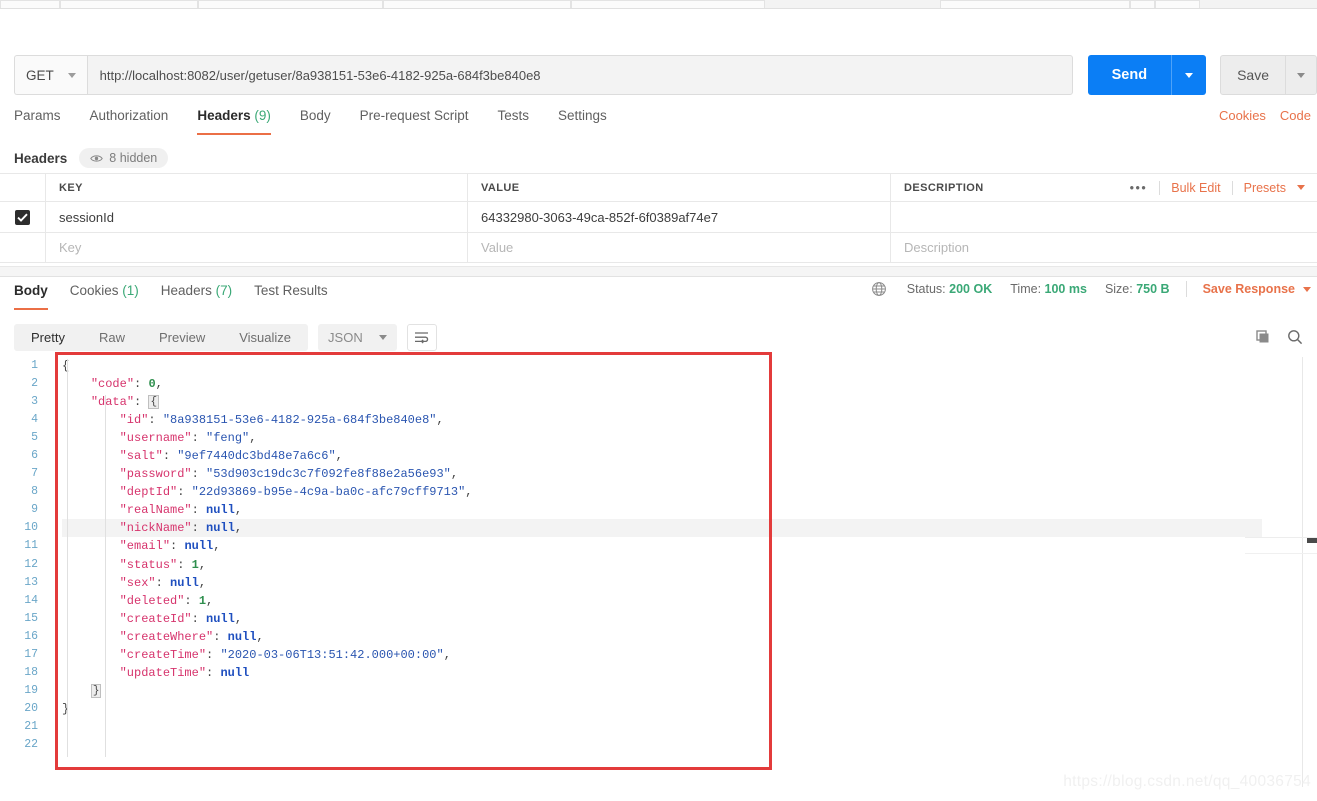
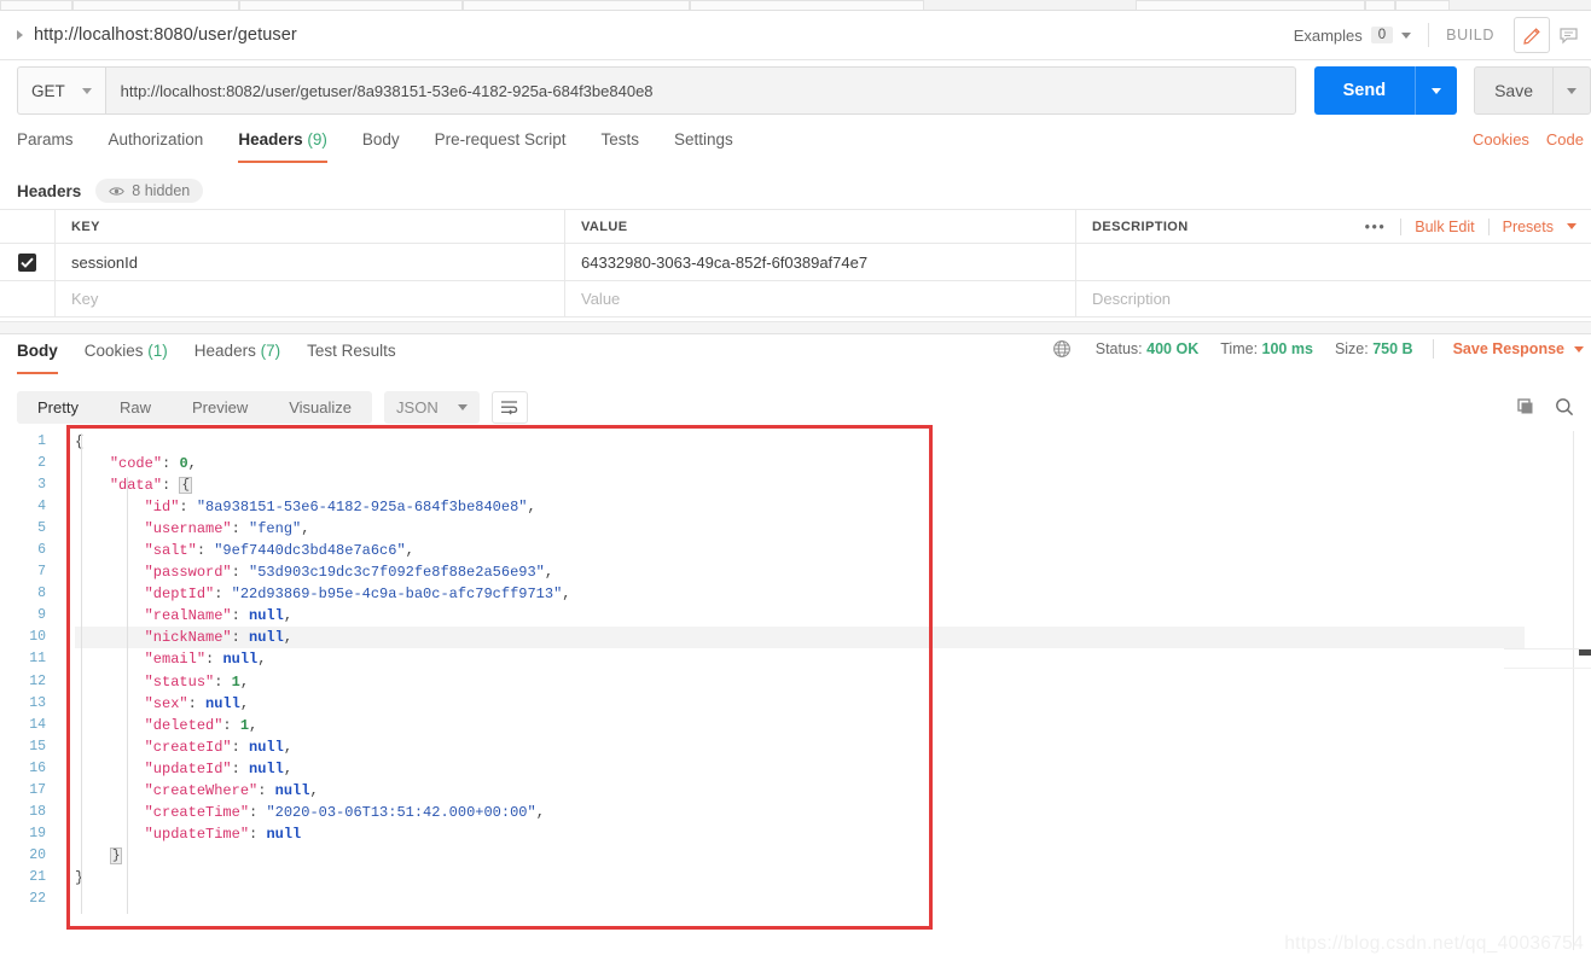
+ http://localhost:8080/user/getuser
+ Examples
+ 0
+ BUILD
  GET
  http://localhost:8082/user/getuser/8a938151-53e6-4182-925a-684f3be840e8
  Send
  Save
  Params
  Authorization
  Headers (9)
  Body
  Pre-request Script
  Tests
  Settings
  Cookies
  Code
  Headers
  8 hidden
  KEY
  VALUE
  DESCRIPTION
  •••
  Bulk Edit
  Presets
  sessionId
  64332980-3063-49ca-852f-6f0389af74e7
  Key
  Value
  Description
  Body
  Cookies (1)
  Headers (7)
  Test Results
- Status: 200 OK
+ Status: 400 OK
  Time: 100 ms
  Size: 750 B
  Save Response
  Pretty
  Raw
  Preview
  Visualize
  JSON
  1
  2
  3
  4
  5
  6
  7
  8
  9
  10
  11
  12
  13
  14
  15
  16
  17
  18
  19
  20
  21
  22
  {
  "code": 0,
  "data": {
  "id": "8a938151-53e6-4182-925a-684f3be840e8",
  "username": "feng",
  "salt": "9ef7440dc3bd48e7a6c6",
  "password": "53d903c19dc3c7f092fe8f88e2a56e93",
  "deptId": "22d93869-b95e-4c9a-ba0c-afc79cff9713",
  "realName": null,
  "nickName": null,
  "email": null,
  "status": 1,
  "sex": null,
  "deleted": 1,
  "createId": null,
+ "updateId": null,
  "createWhere": null,
  "createTime": "2020-03-06T13:51:42.000+00:00",
  "updateTime": null
  }
  }
